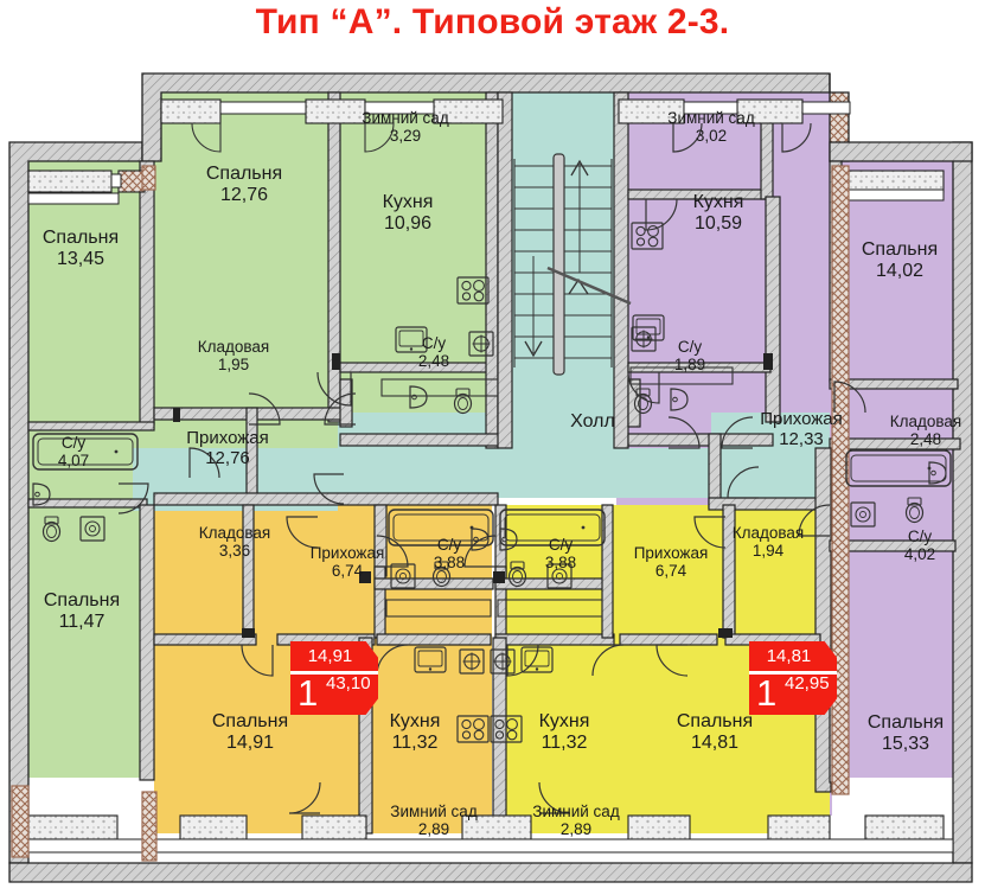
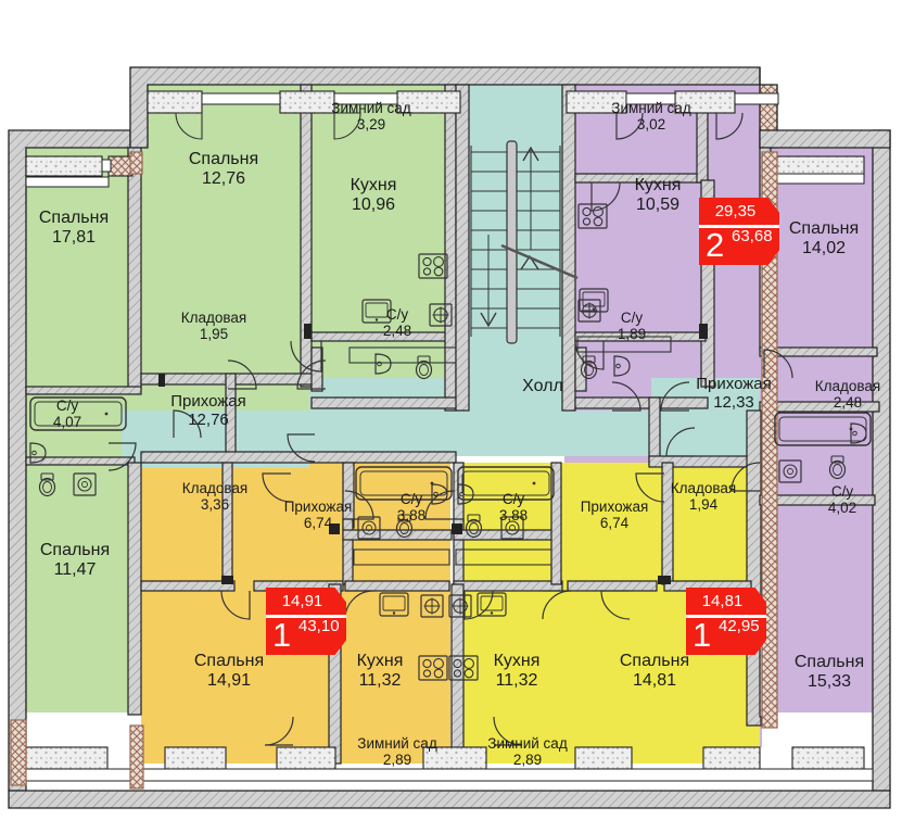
- Тип “А”. Типовой этаж 2-3.
  Спальня
- 13,45
+ 17,81
  Спальня
  12,76
  Зимний сад
  3,29
  Кухня
  10,96
  Кладовая
  1,95
  С/у
  2,48
  Прихожая
  12,76
  С/у
  4,07
  Спальня
  11,47
  Зимний сад
  3,02
  Кухня
  10,59
  Спальня
  14,02
  С/у
  1,89
  Прихожая
  12,33
  Кладовая
  2,48
  С/у
  4,02
  Спальня
  15,33
  Кладовая
  3,36
  Прихожая
  6,74
  С/у
  3,88
  Спальня
  14,91
  Кухня
  11,32
  Зимний сад
  2,89
  С/у
  3,88
  Прихожая
  6,74
  Кладовая
  1,94
  Кухня
  11,32
  Спальня
  14,81
  Зимний сад
  2,89
  Холл
+ 29,35
+ 2
+ 63,68
  14,91
  1
  43,10
  14,81
  1
  42,95
